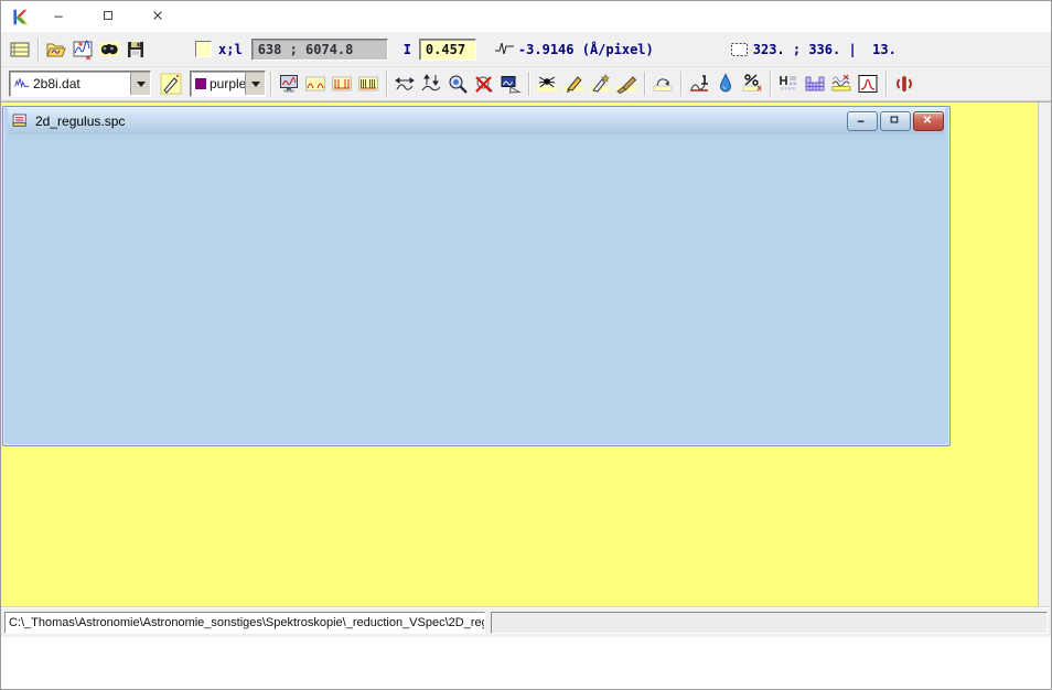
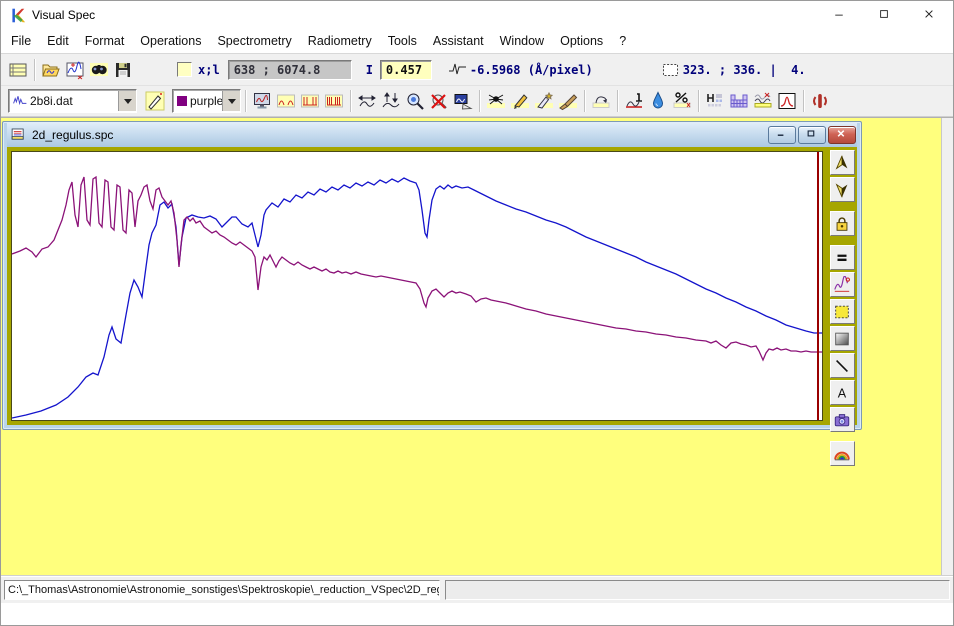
+ Visual Spec
+ File
+ Edit
+ Format
+ Operations
+ Spectrometry
+ Radiometry
+ Tools
+ Assistant
+ Window
+ Options
+ ?
  x;l
  638 ; 6074.8
  I
  0.457
- -3.9146 (Å/pixel)
+ -6.5968 (Å/pixel)
- 323. ; 336. | 13.
+ 323. ; 336. | 4.
  2b8i.dat
  purple
  2d_regulus.spc
+ A
  C:\_Thomas\Astronomie\Astronomie_sonstiges\Spektroskopie\_reduction_VSpec\2D_reg
